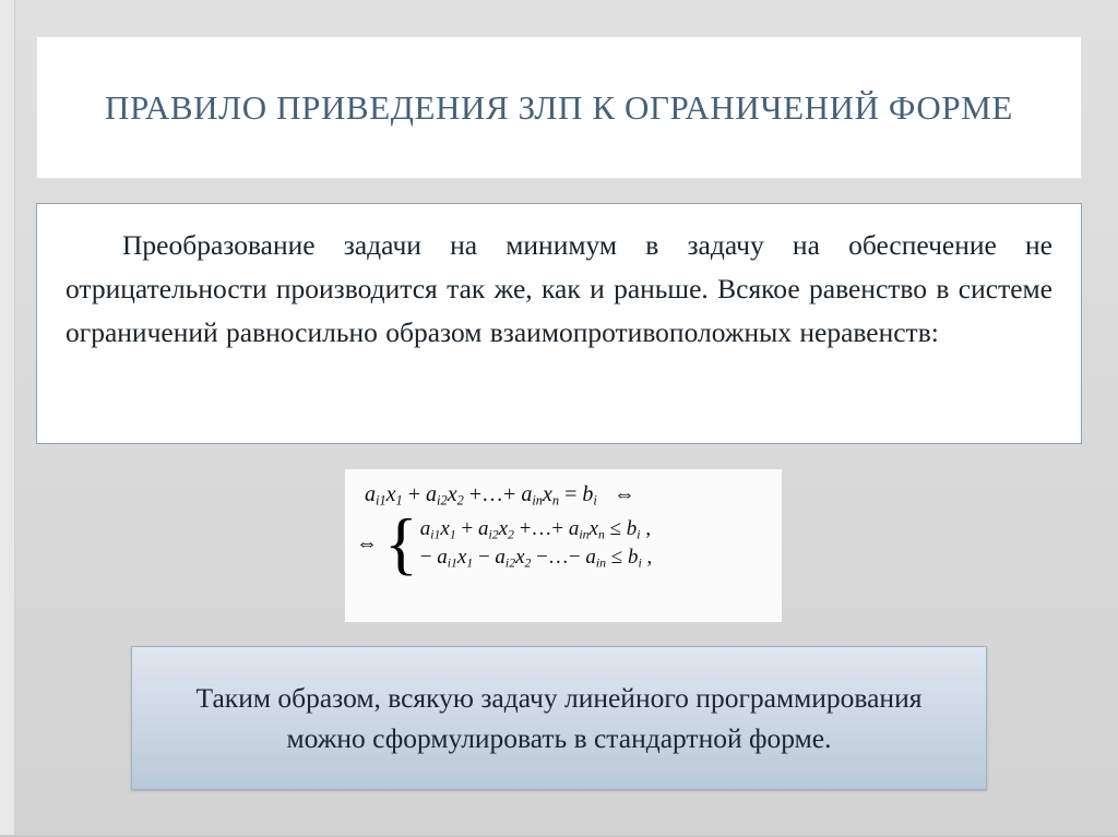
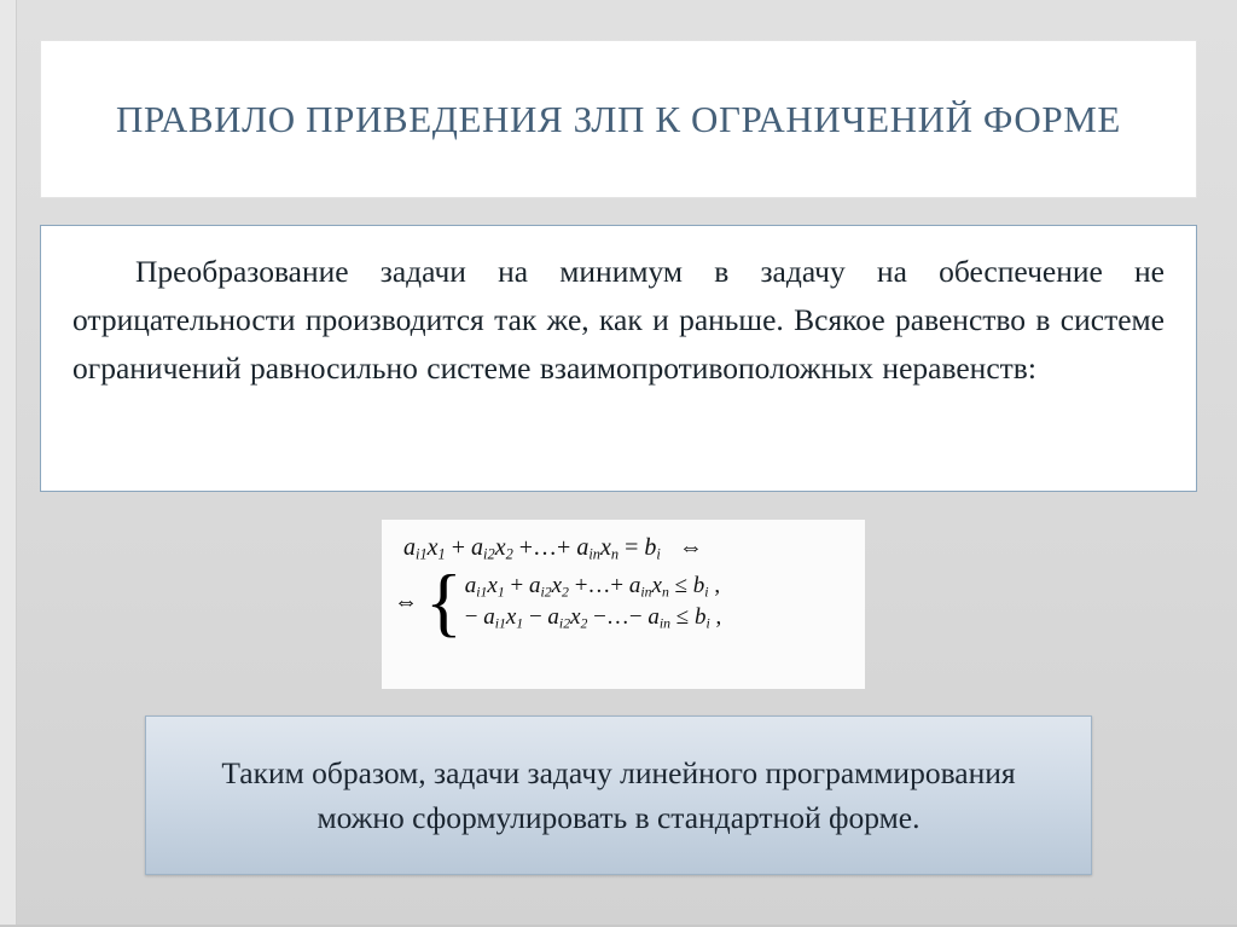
  ПРАВИЛО ПРИВЕДЕНИЯ ЗЛП К ОГРАНИЧЕНИЙ ФОРМЕ
- Преобразование задачи на минимум в задачу на обеспечение не отрицательности производится так же, как и раньше. Всякое равенство в системе ограничений равносильно образом взаимопротивоположных неравенств:
+ Преобразование задачи на минимум в задачу на обеспечение не отрицательности производится так же, как и раньше. Всякое равенство в системе ограничений равносильно системе взаимопротивоположных неравенств:
  ai1x1 + ai2x2 +…+ ainxn = bi ⇔
  ⇔
  {
  ai1x1 + ai2x2 +…+ ainxn ≤ bi ,
  − ai1x1 − ai2x2 −…− ain ≤ bi ,
- Таким образом, всякую задачу линейного программирования можно сформулировать в стандартной форме.
+ Таким образом, задачи задачу линейного программирования можно сформулировать в стандартной форме.
